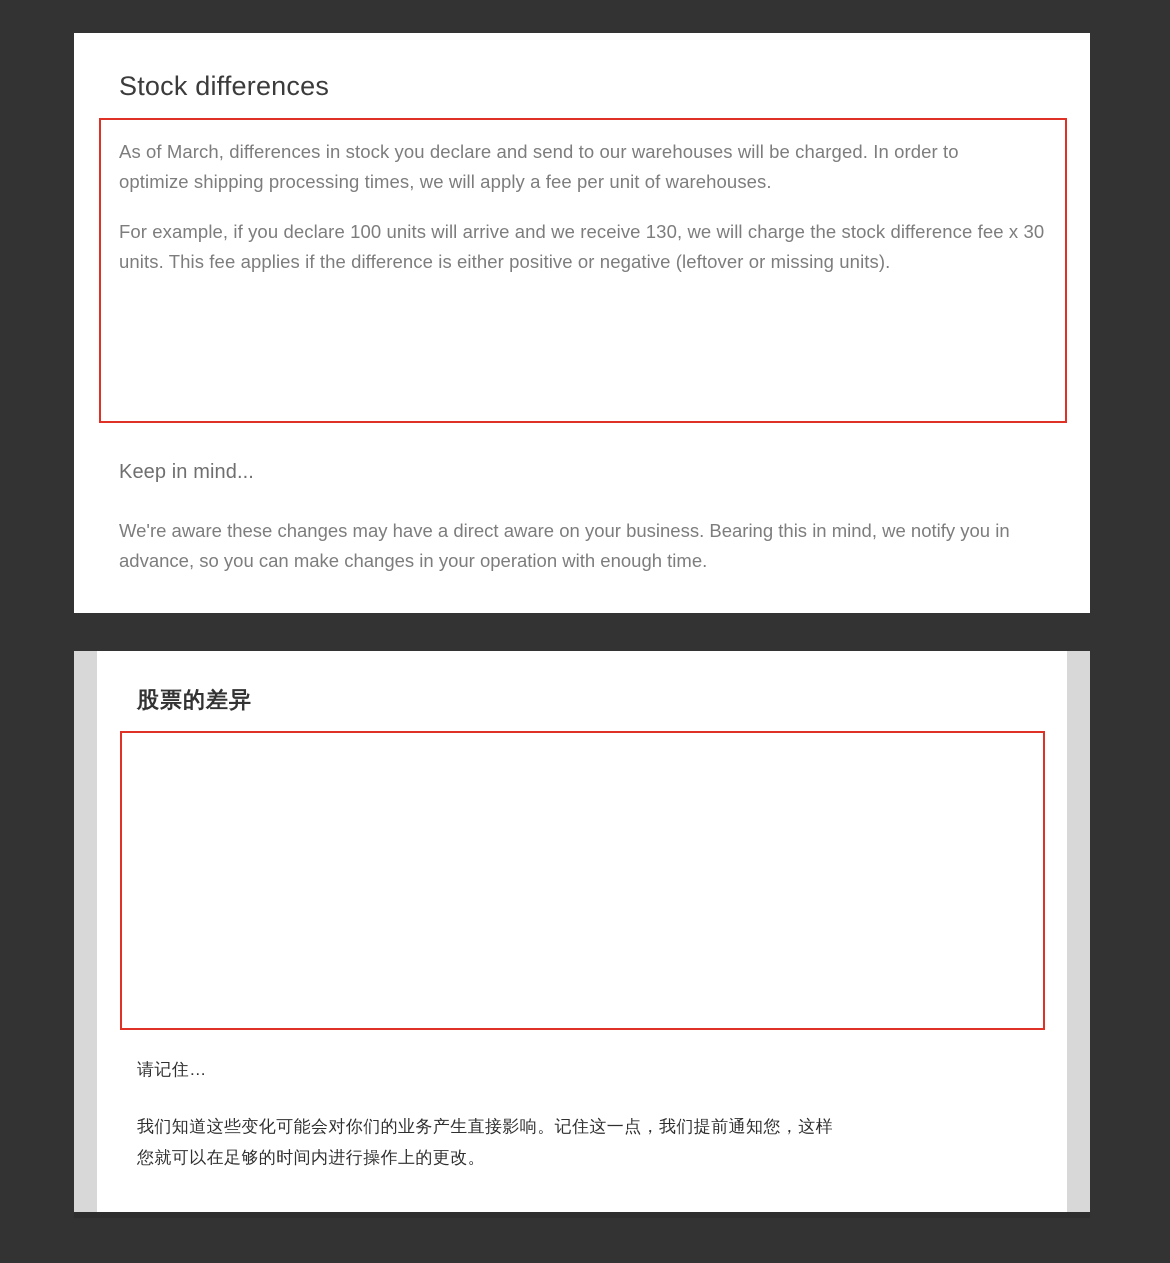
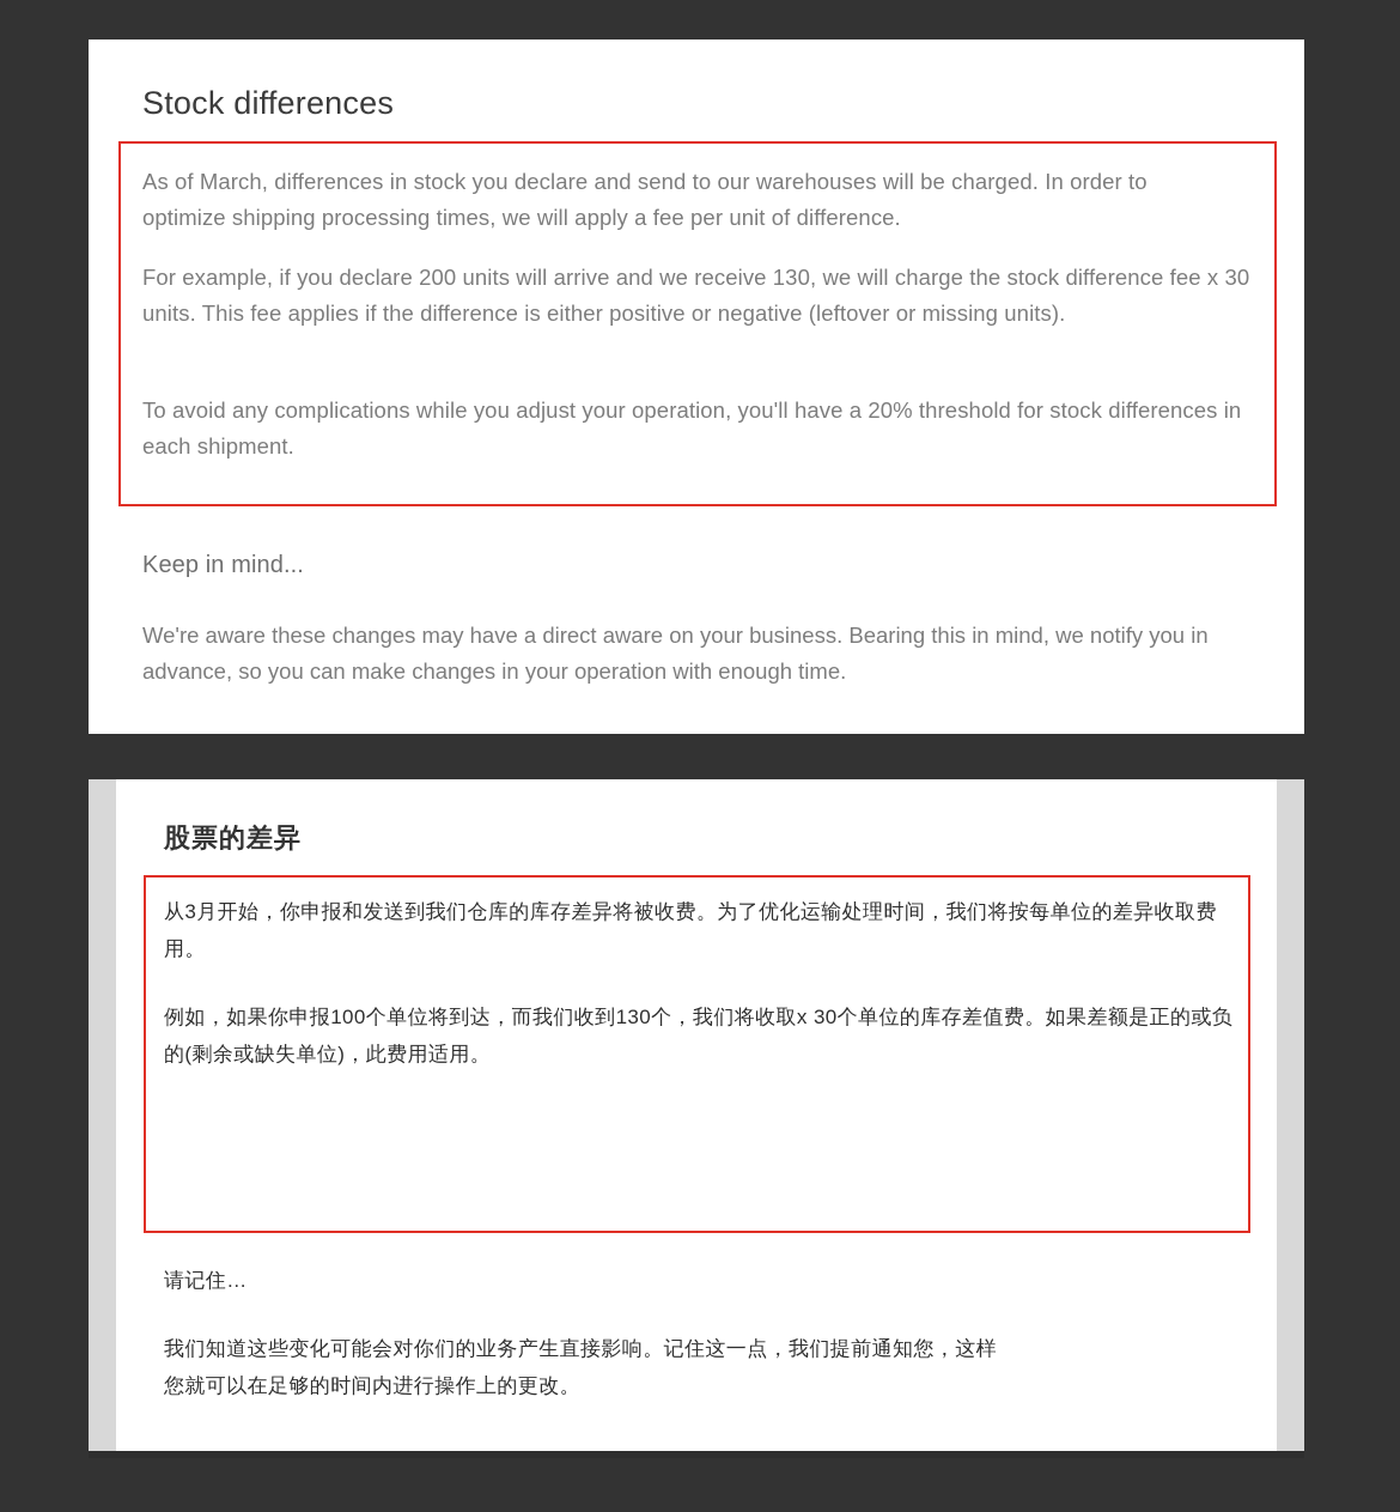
  Stock differences
- As of March, differences in stock you declare and send to our warehouses will be charged. In order to optimize shipping processing times, we will apply a fee per unit of warehouses.
+ As of March, differences in stock you declare and send to our warehouses will be charged. In order to optimize shipping processing times, we will apply a fee per unit of difference.
- For example, if you declare 100 units will arrive and we receive 130, we will charge the stock difference fee x 30 units. This fee applies if the difference is either positive or negative (leftover or missing units).
+ For example, if you declare 200 units will arrive and we receive 130, we will charge the stock difference fee x 30 units. This fee applies if the difference is either positive or negative (leftover or missing units).
+ To avoid any complications while you adjust your operation, you'll have a 20% threshold for stock differences in each shipment.
  Keep in mind...
  We're aware these changes may have a direct aware on your business. Bearing this in mind, we notify you in advance, so you can make changes in your operation with enough time.
  股票的差异
+ 从3月开始，你申报和发送到我们仓库的库存差异将被收费。为了优化运输处理时间，我们将按每单位的差异收取费用。
+ 例如，如果你申报100个单位将到达，而我们收到130个，我们将收取x 30个单位的库存差值费。如果差额是正的或负的(剩余或缺失单位)，此费用适用。
  请记住…
  我们知道这些变化可能会对你们的业务产生直接影响。记住这一点，我们提前通知您，这样您就可以在足够的时间内进行操作上的更改。
